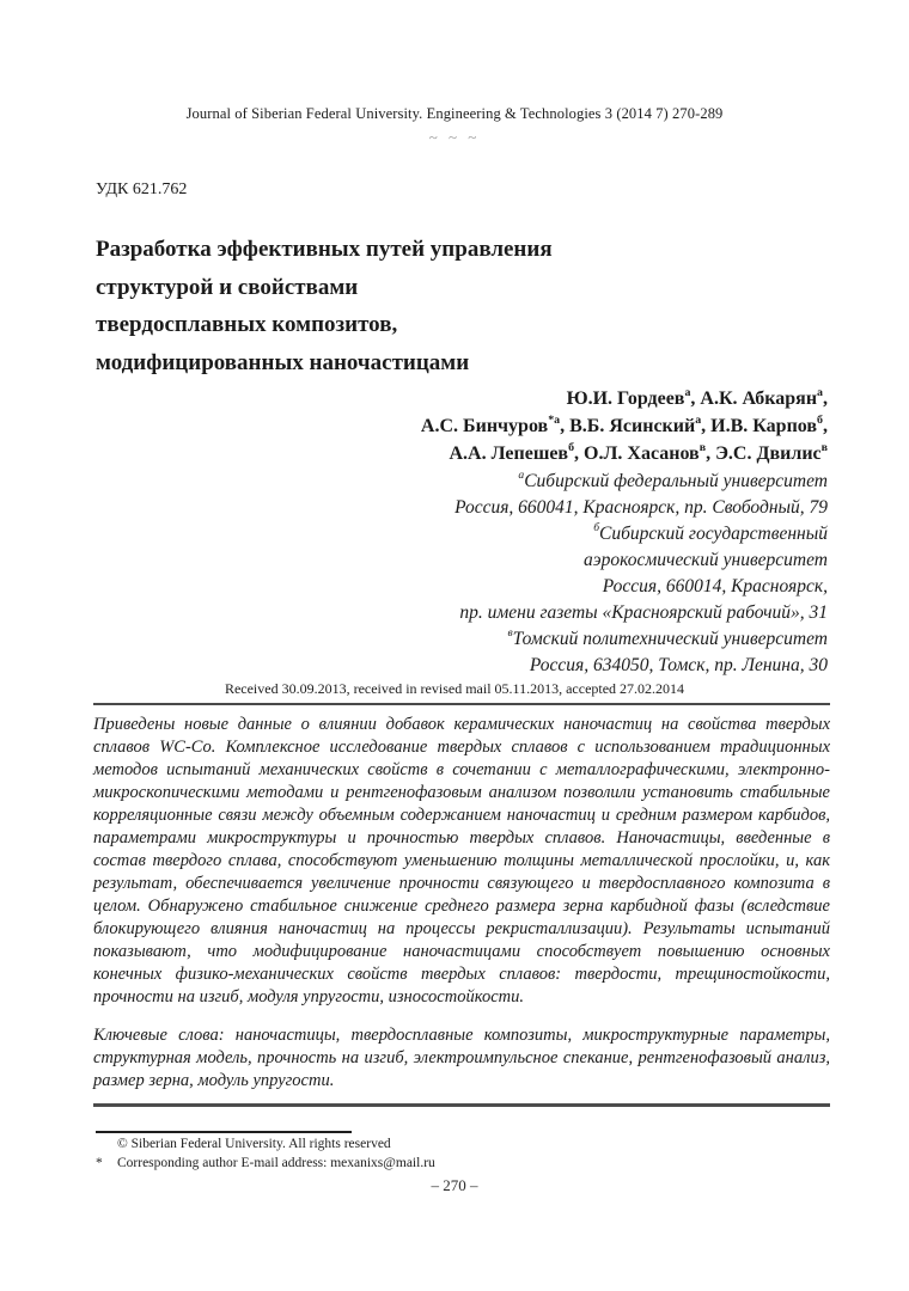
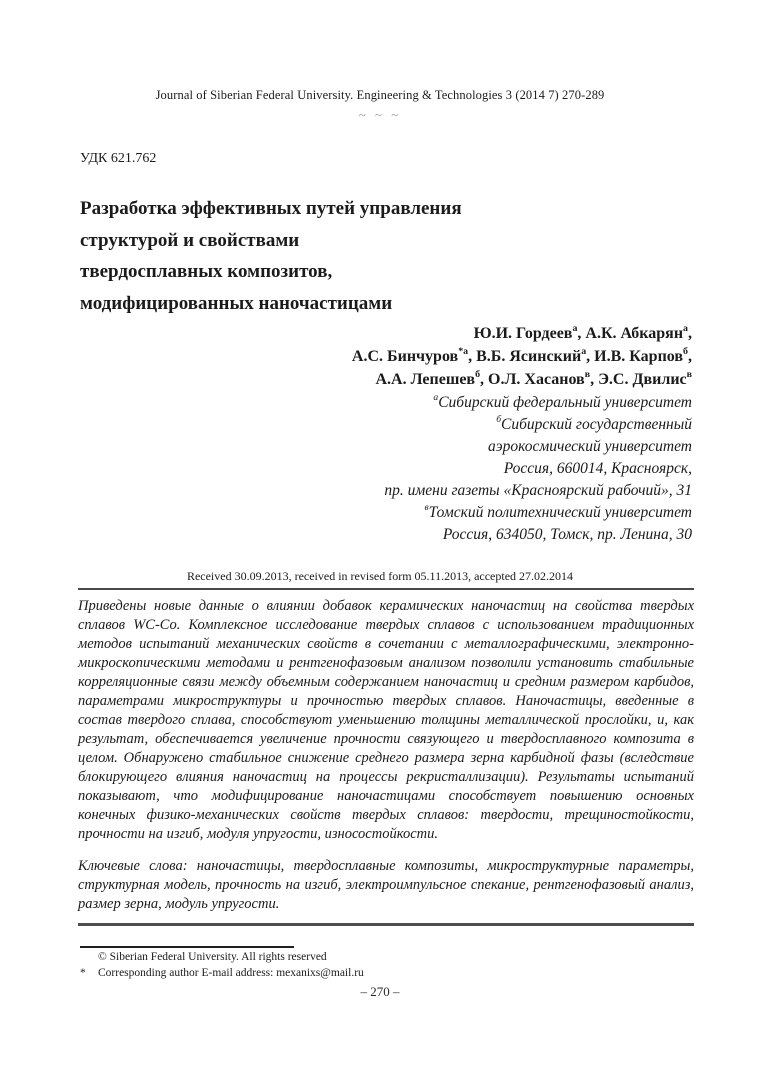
  Journal of Siberian Federal University. Engineering & Technologies 3 (2014 7) 270-289
  ~ ~ ~
  УДК 621.762
  Разработка эффективных путей управления
  структурой и свойствами
  твердосплавных композитов,
  модифицированных наночастицами
  Ю.И. Гордеева, А.К. Абкаряна,
  А.С. Бинчуров*а, В.Б. Ясинскийа, И.В. Карповб,
  А.А. Лепешевб, О.Л. Хасановв, Э.С. Двилисв
  аСибирский федеральный университет
- Россия, 660041, Красноярск, пр. Свободный, 79
  бСибирский государственный
  аэрокосмический университет
  Россия, 660014, Красноярск,
  пр. имени газеты «Красноярский рабочий», 31
  вТомский политехнический университет
  Россия, 634050, Томск, пр. Ленина, 30
- Received 30.09.2013, received in revised mail 05.11.2013, accepted 27.02.2014
+ Received 30.09.2013, received in revised form 05.11.2013, accepted 27.02.2014
  Приведены новые данные о влиянии добавок керамических наночастиц на свойства твердых сплавов WC-Co. Комплексное исследование твердых сплавов с использованием традиционных методов испытаний механических свойств в сочетании с металлографическими, электронно-микроскопическими методами и рентгенофазовым анализом позволили установить стабильные корреляционные связи между объемным содержанием наночастиц и средним размером карбидов, параметрами микроструктуры и прочностью твердых сплавов. Наночастицы, введенные в состав твердого сплава, способствуют уменьшению толщины металлической прослойки, и, как результат, обеспечивается увеличение прочности связующего и твердосплавного композита в целом. Обнаружено стабильное снижение среднего размера зерна карбидной фазы (вследствие блокирующего влияния наночастиц на процессы рекристаллизации). Результаты испытаний показывают, что модифицирование наночастицами способствует повышению основных конечных физико-механических свойств твердых сплавов: твердости, трещиностойкости, прочности на изгиб, модуля упругости, износостойкости.
  Ключевые слова: наночастицы, твердосплавные композиты, микроструктурные параметры, структурная модель, прочность на изгиб, электроимпульсное спекание, рентгенофазовый анализ, размер зерна, модуль упругости.
  © Siberian Federal University. All rights reserved
  *
  Corresponding author E-mail address: mexanixs@mail.ru
  – 270 –
